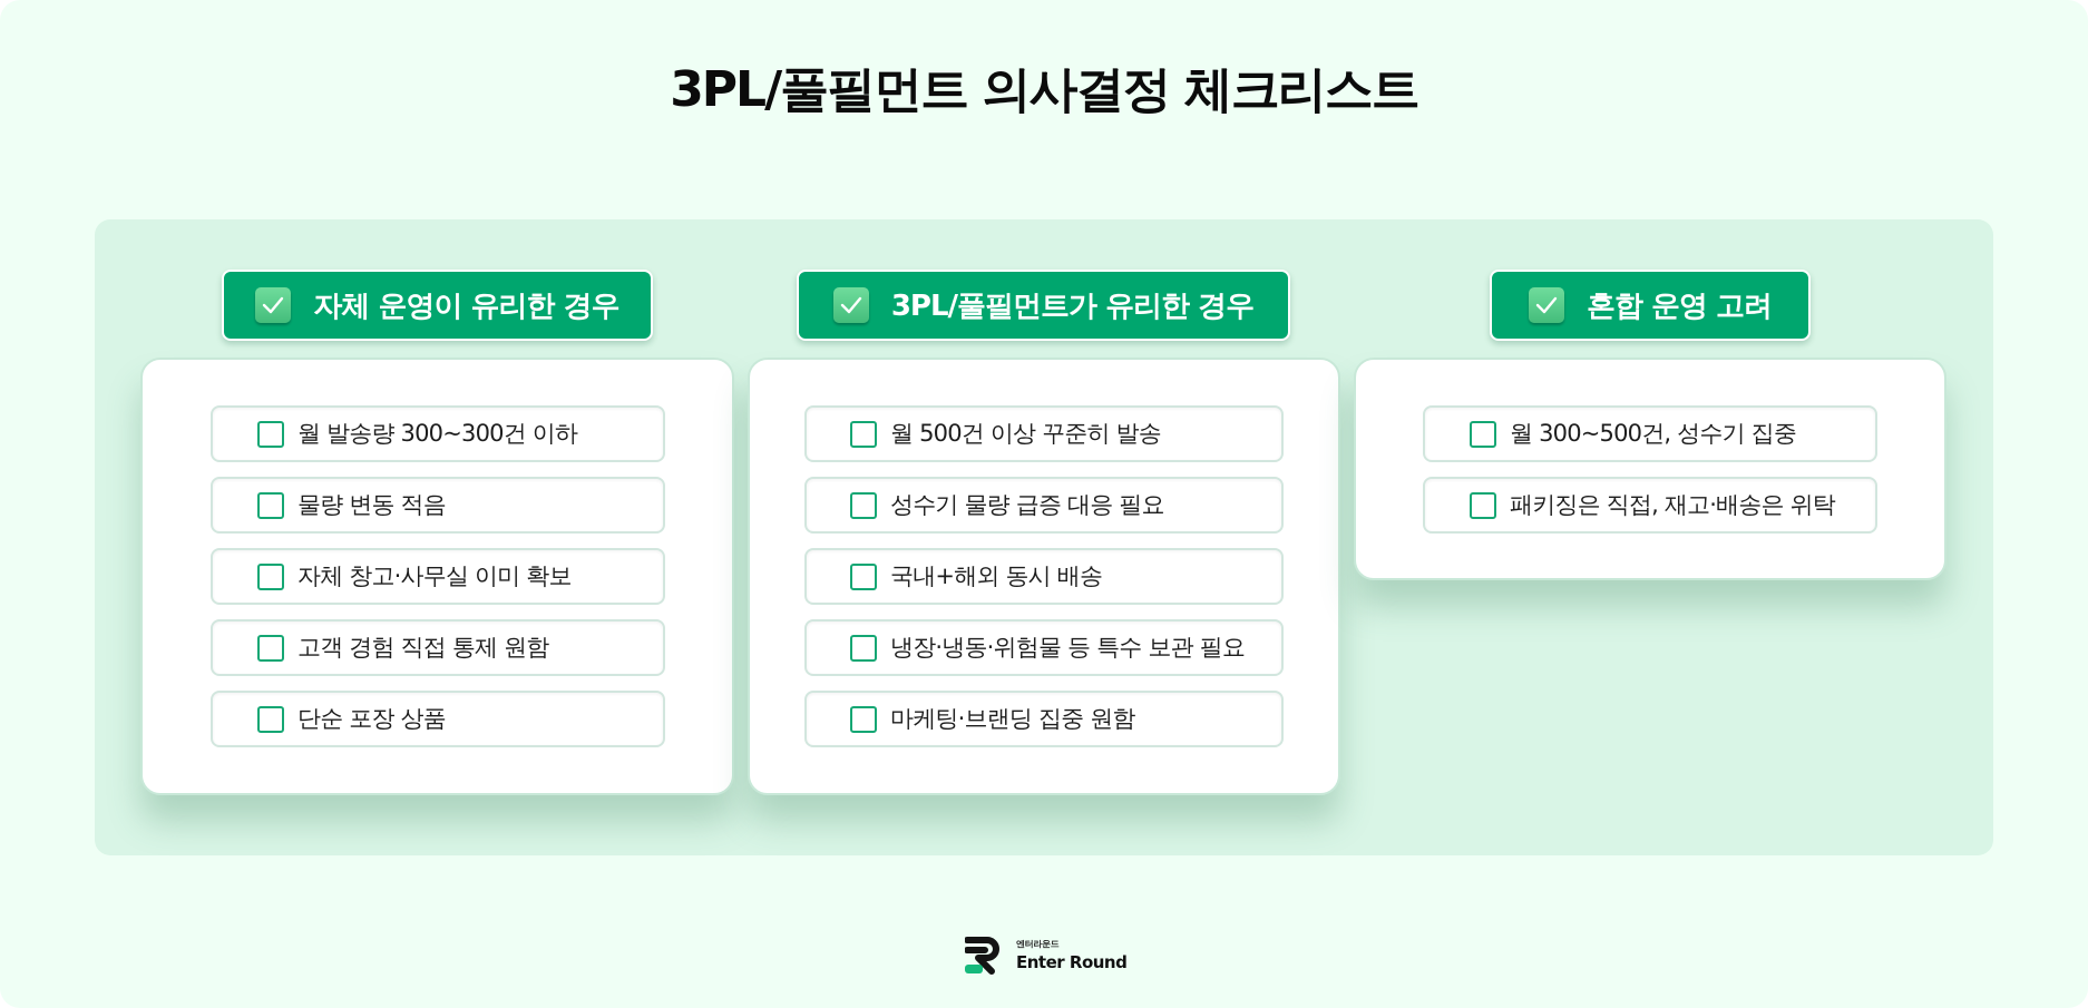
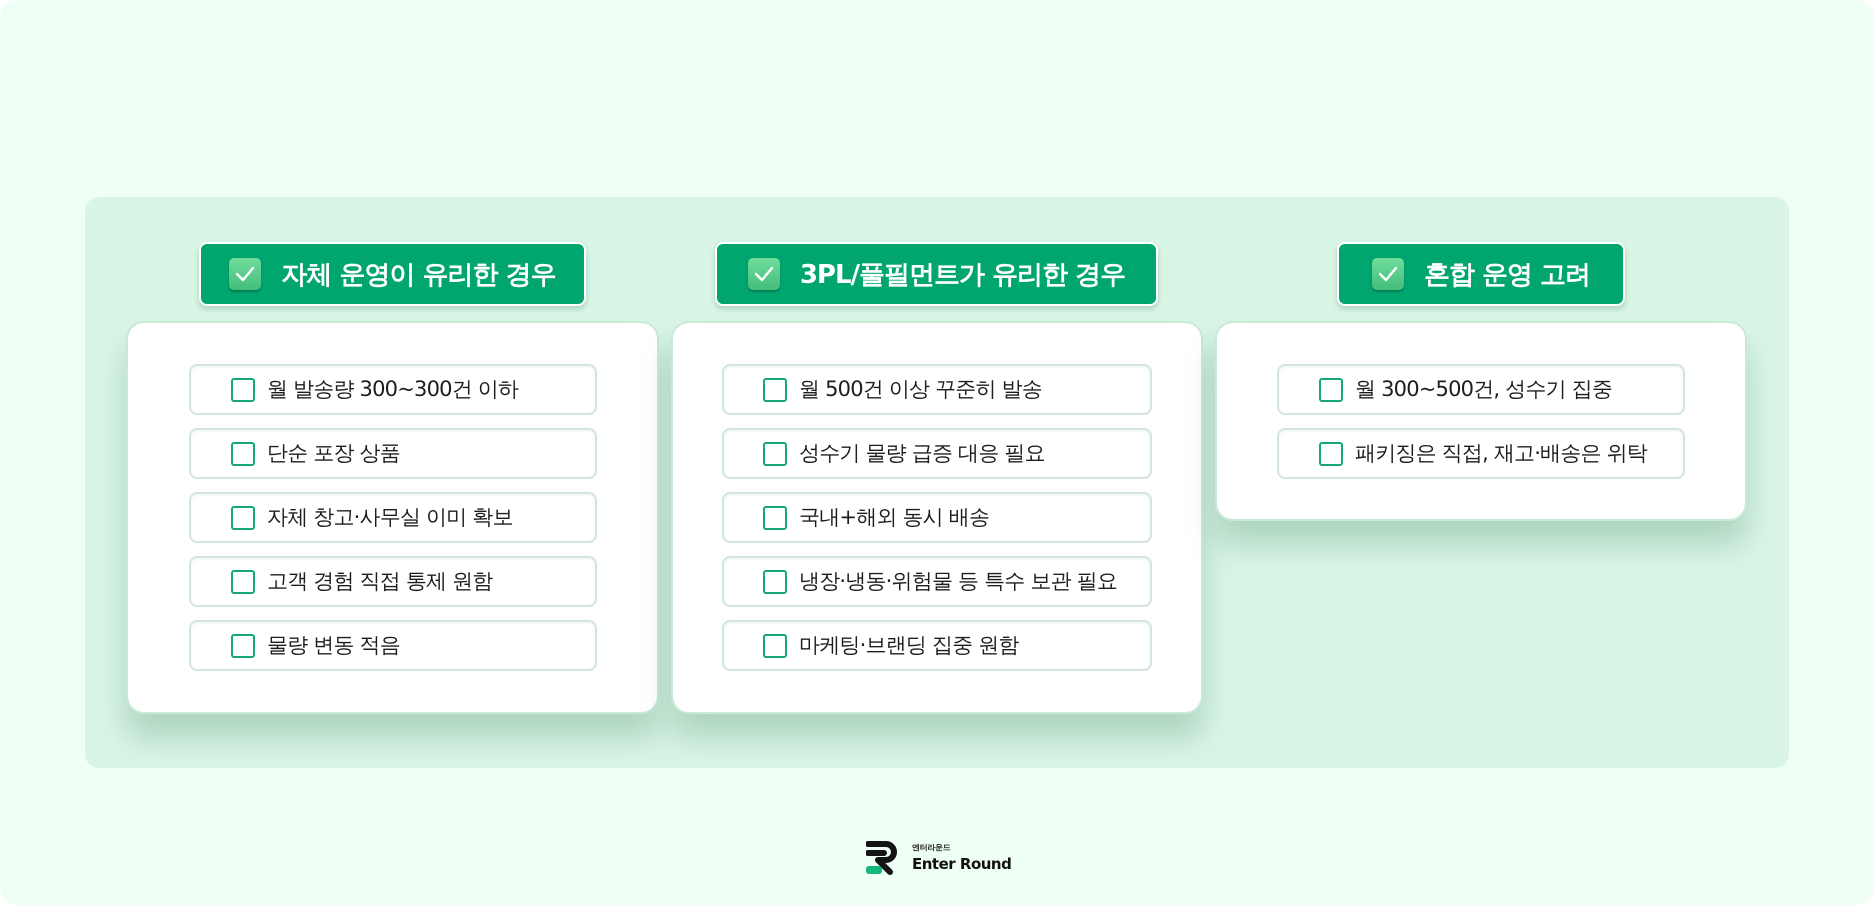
- 3PL/풀필먼트 의사결정 체크리스트
  자체 운영이 유리한 경우
  월 발송량 300~300건 이하
- 물량 변동 적음
+ 단순 포장 상품
  자체 창고·사무실 이미 확보
  고객 경험 직접 통제 원함
- 단순 포장 상품
+ 물량 변동 적음
  3PL/풀필먼트가 유리한 경우
  월 500건 이상 꾸준히 발송
  성수기 물량 급증 대응 필요
  국내+해외 동시 배송
  냉장·냉동·위험물 등 특수 보관 필요
  마케팅·브랜딩 집중 원함
  혼합 운영 고려
  월 300~500건, 성수기 집중
  패키징은 직접, 재고·배송은 위탁
  엔터라운드
  Enter Round
